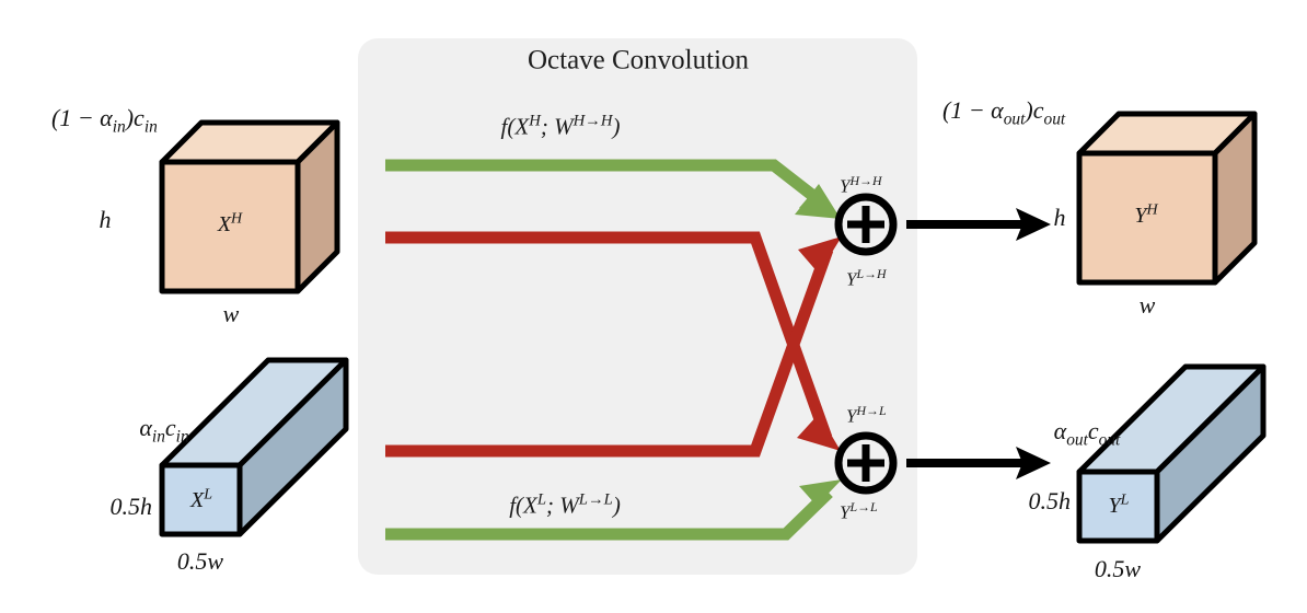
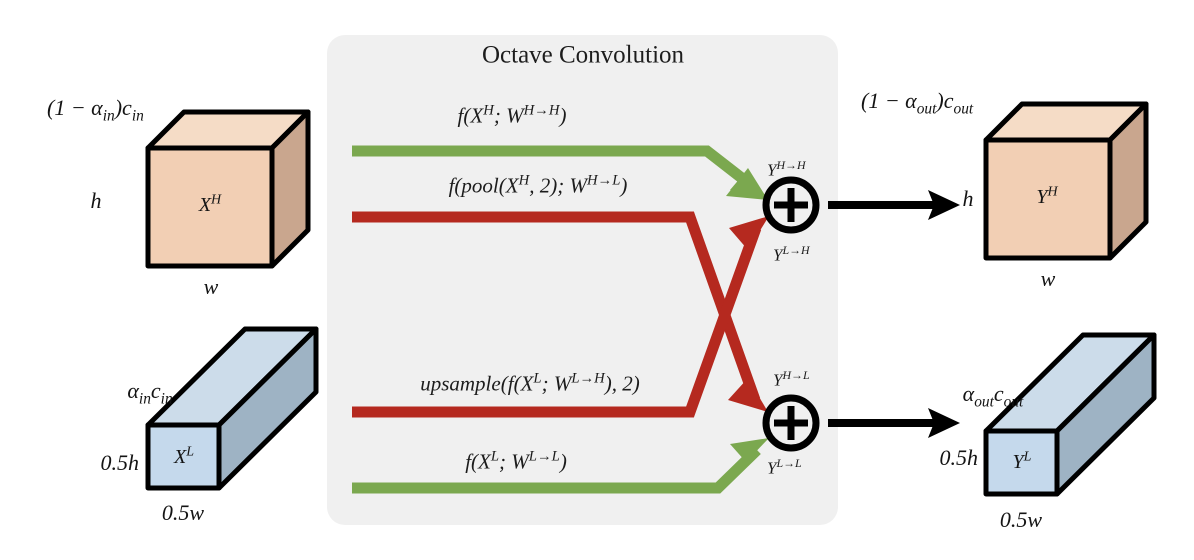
  Octave Convolution
  (1 − αin)cin
  h
  w
  XH
  αincin
  0.5h
  0.5w
  XL
  (1 − αout)cout
  h
  w
  YH
  αoutcout
  0.5h
  0.5w
  YL
  f(XH; WH→H)
+ f(pool(XH, 2); WH→L)
+ upsample(f(XL; WL→H), 2)
  f(XL; WL→L)
  YH→H
  YL→H
  YH→L
  YL→L
